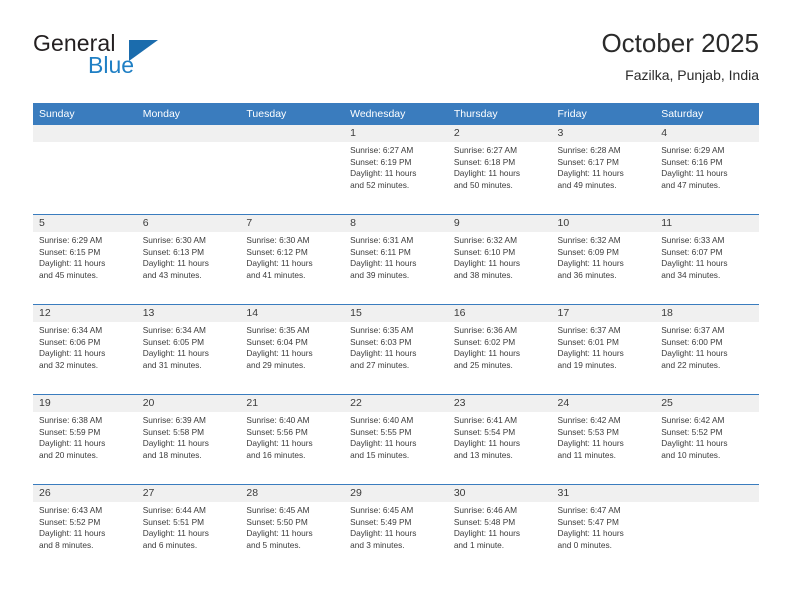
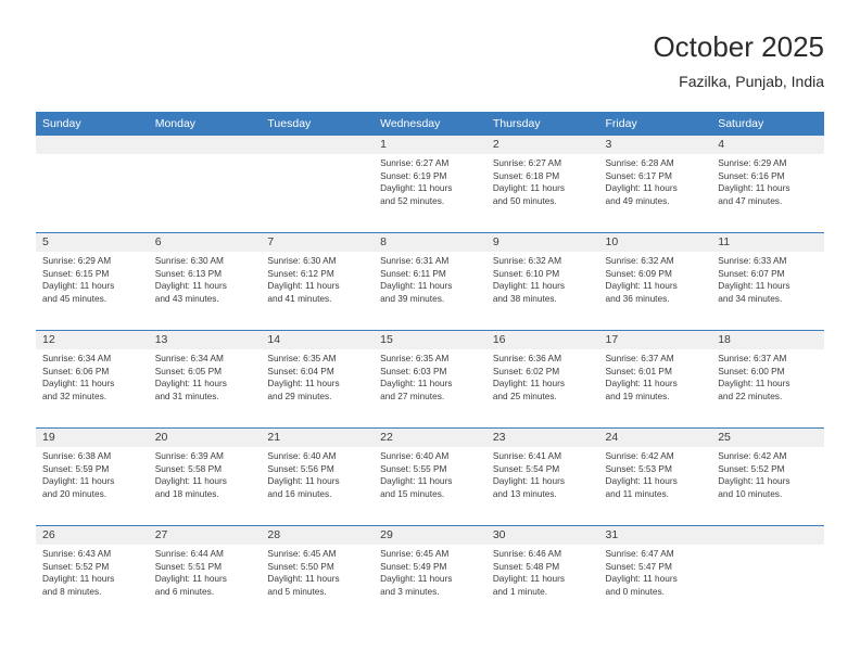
- General
- Blue
  October 2025
  Fazilka, Punjab, India
  Sunday	Monday	Tuesday	Wednesday	Thursday	Friday	Saturday
  			1Sunrise: 6:27 AMSunset: 6:19 PMDaylight: 11 hoursand 52 minutes.	2Sunrise: 6:27 AMSunset: 6:18 PMDaylight: 11 hoursand 50 minutes.	3Sunrise: 6:28 AMSunset: 6:17 PMDaylight: 11 hoursand 49 minutes.	4Sunrise: 6:29 AMSunset: 6:16 PMDaylight: 11 hoursand 47 minutes.
  5Sunrise: 6:29 AMSunset: 6:15 PMDaylight: 11 hoursand 45 minutes.	6Sunrise: 6:30 AMSunset: 6:13 PMDaylight: 11 hoursand 43 minutes.	7Sunrise: 6:30 AMSunset: 6:12 PMDaylight: 11 hoursand 41 minutes.	8Sunrise: 6:31 AMSunset: 6:11 PMDaylight: 11 hoursand 39 minutes.	9Sunrise: 6:32 AMSunset: 6:10 PMDaylight: 11 hoursand 38 minutes.	10Sunrise: 6:32 AMSunset: 6:09 PMDaylight: 11 hoursand 36 minutes.	11Sunrise: 6:33 AMSunset: 6:07 PMDaylight: 11 hoursand 34 minutes.
  12Sunrise: 6:34 AMSunset: 6:06 PMDaylight: 11 hoursand 32 minutes.	13Sunrise: 6:34 AMSunset: 6:05 PMDaylight: 11 hoursand 31 minutes.	14Sunrise: 6:35 AMSunset: 6:04 PMDaylight: 11 hoursand 29 minutes.	15Sunrise: 6:35 AMSunset: 6:03 PMDaylight: 11 hoursand 27 minutes.	16Sunrise: 6:36 AMSunset: 6:02 PMDaylight: 11 hoursand 25 minutes.	17Sunrise: 6:37 AMSunset: 6:01 PMDaylight: 11 hoursand 19 minutes.	18Sunrise: 6:37 AMSunset: 6:00 PMDaylight: 11 hoursand 22 minutes.
  19Sunrise: 6:38 AMSunset: 5:59 PMDaylight: 11 hoursand 20 minutes.	20Sunrise: 6:39 AMSunset: 5:58 PMDaylight: 11 hoursand 18 minutes.	21Sunrise: 6:40 AMSunset: 5:56 PMDaylight: 11 hoursand 16 minutes.	22Sunrise: 6:40 AMSunset: 5:55 PMDaylight: 11 hoursand 15 minutes.	23Sunrise: 6:41 AMSunset: 5:54 PMDaylight: 11 hoursand 13 minutes.	24Sunrise: 6:42 AMSunset: 5:53 PMDaylight: 11 hoursand 11 minutes.	25Sunrise: 6:42 AMSunset: 5:52 PMDaylight: 11 hoursand 10 minutes.
  26Sunrise: 6:43 AMSunset: 5:52 PMDaylight: 11 hoursand 8 minutes.	27Sunrise: 6:44 AMSunset: 5:51 PMDaylight: 11 hoursand 6 minutes.	28Sunrise: 6:45 AMSunset: 5:50 PMDaylight: 11 hoursand 5 minutes.	29Sunrise: 6:45 AMSunset: 5:49 PMDaylight: 11 hoursand 3 minutes.	30Sunrise: 6:46 AMSunset: 5:48 PMDaylight: 11 hoursand 1 minute.	31Sunrise: 6:47 AMSunset: 5:47 PMDaylight: 11 hoursand 0 minutes.
